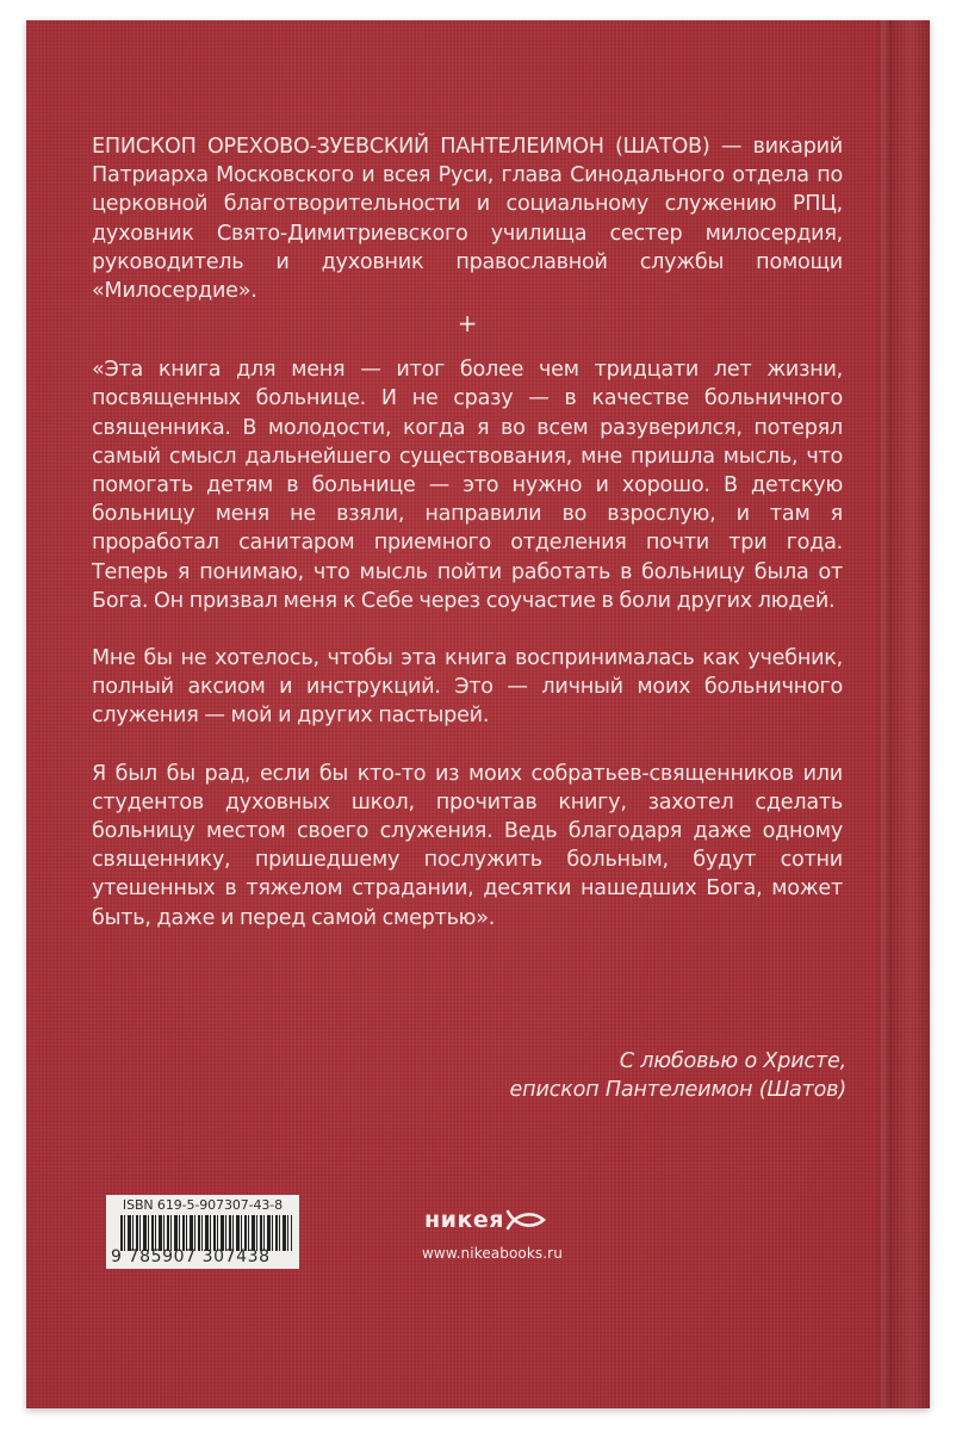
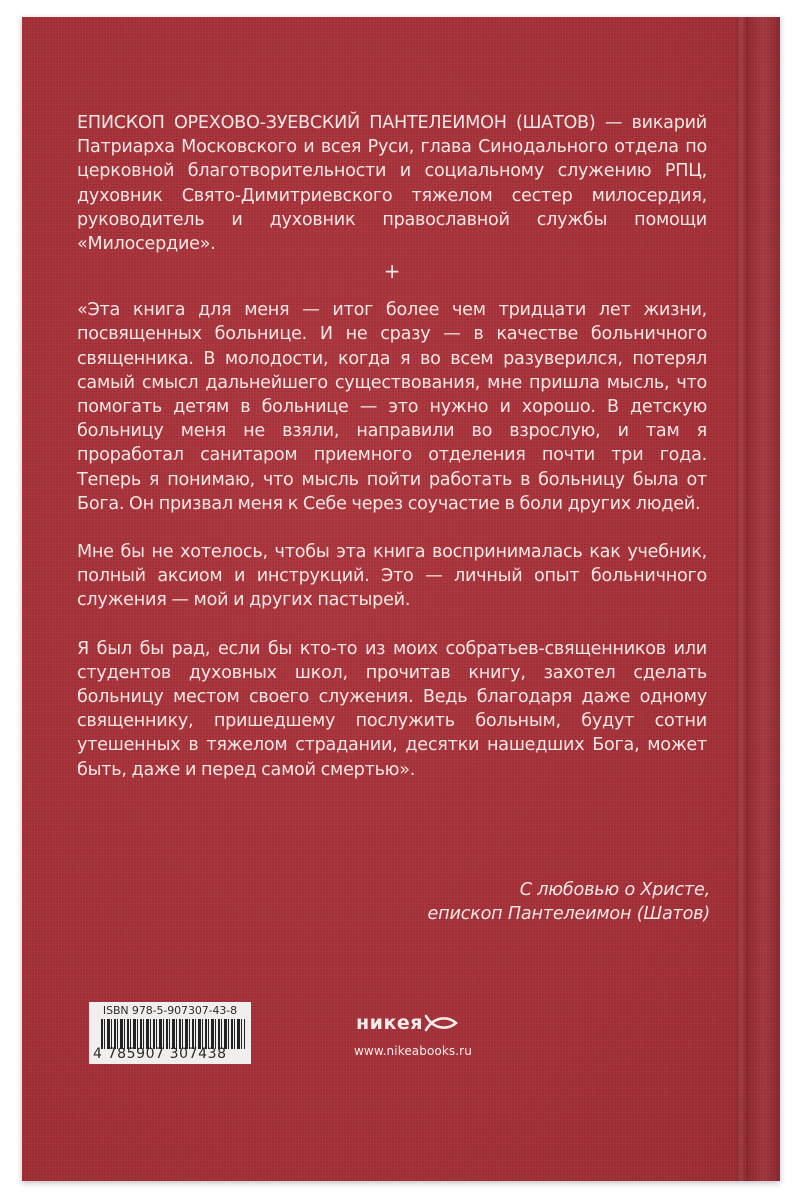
- ЕПИСКОП ОРЕХОВО-ЗУЕВСКИЙ ПАНТЕЛЕИМОН (ШАТОВ) — викарий Патриарха Московского и всея Руси, глава Синодального отдела по церковной благотворительности и социальному служению РПЦ, духовник Свято-Димитриевского училища сестер милосердия, руководитель и духовник православной службы помощи «Милосердие».
+ ЕПИСКОП ОРЕХОВО-ЗУЕВСКИЙ ПАНТЕЛЕИМОН (ШАТОВ) — викарий Патриарха Московского и всея Руси, глава Синодального отдела по церковной благотворительности и социальному служению РПЦ, духовник Свято-Димитриевского тяжелом сестер милосердия, руководитель и духовник православной службы помощи «Милосердие».
  +
  «Эта книга для меня — итог более чем тридцати лет жизни, посвященных больнице. И не сразу — в качестве больничного священника. В молодости, когда я во всем разуверился, потерял самый смысл дальнейшего существования, мне пришла мысль, что помогать детям в больнице — это нужно и хорошо. В детскую больницу меня не взяли, направили во взрослую, и там я проработал санитаром приемного отделения почти три года. Теперь я понимаю, что мысль пойти работать в больницу была от Бога. Он призвал меня к Себе через соучастие в боли других людей.
- Мне бы не хотелось, чтобы эта книга воспринималась как учебник, полный аксиом и инструкций. Это — личный моих больничного служения — мой и других пастырей.
+ Мне бы не хотелось, чтобы эта книга воспринималась как учебник, полный аксиом и инструкций. Это — личный опыт больничного служения — мой и других пастырей.
  Я был бы рад, если бы кто-то из моих собратьев-священников или студентов духовных школ, прочитав книгу, захотел сделать больницу местом своего служения. Ведь благодаря даже одному священнику, пришедшему послужить больным, будут сотни утешенных в тяжелом страдании, десятки нашедших Бога, может быть, даже и перед самой смертью».
  С любовью о Христе,
  епископ Пантелеимон (Шатов)
- ISBN 619-5-907307-43-8
+ ISBN 978-5-907307-43-8
- 9 785907 307438
+ 4 785907 307438
  никея
  www.nikeabooks.ru
